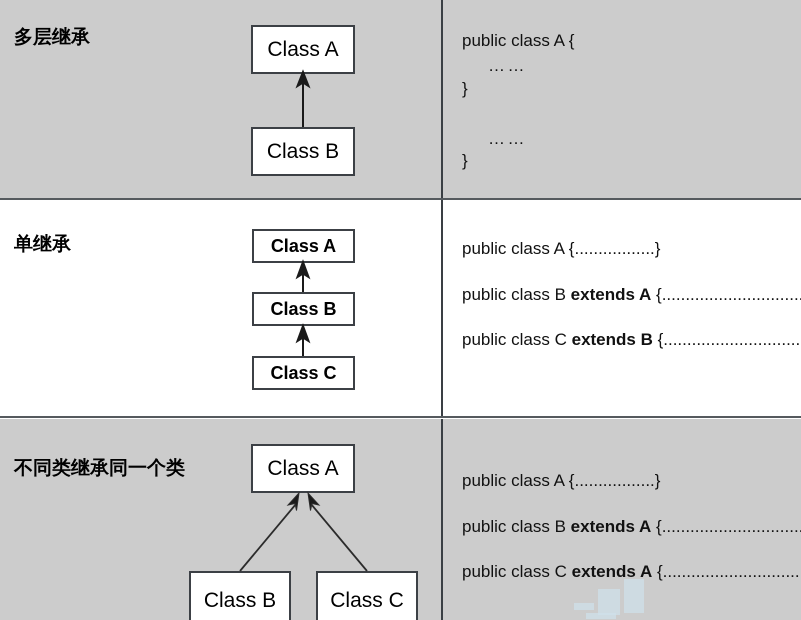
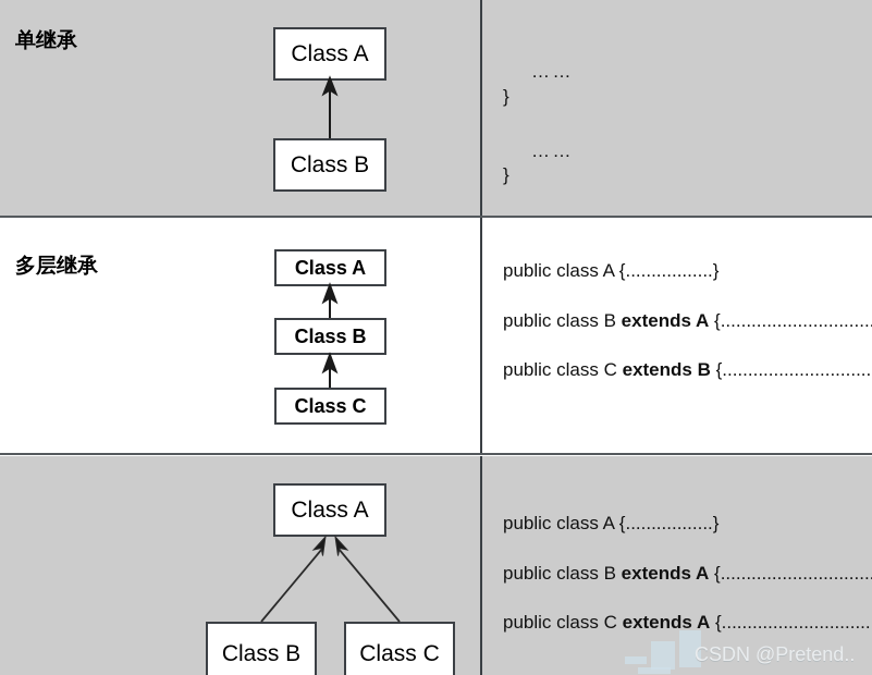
- 多层继承
+ 单继承
  Class A
  Class B
- public class A {
  ……
  }
  ……
  }
- 单继承
+ 多层继承
  Class A
  Class B
  Class C
  public class A {.................}
  public class B extends A {.............................
  public class C extends B {.............................
- 不同类继承同一个类
  Class A
  Class B
  Class C
  public class A {.................}
  public class B extends A {.............................
  public class C extends A {.............................
+ CSDN @Pretend..
